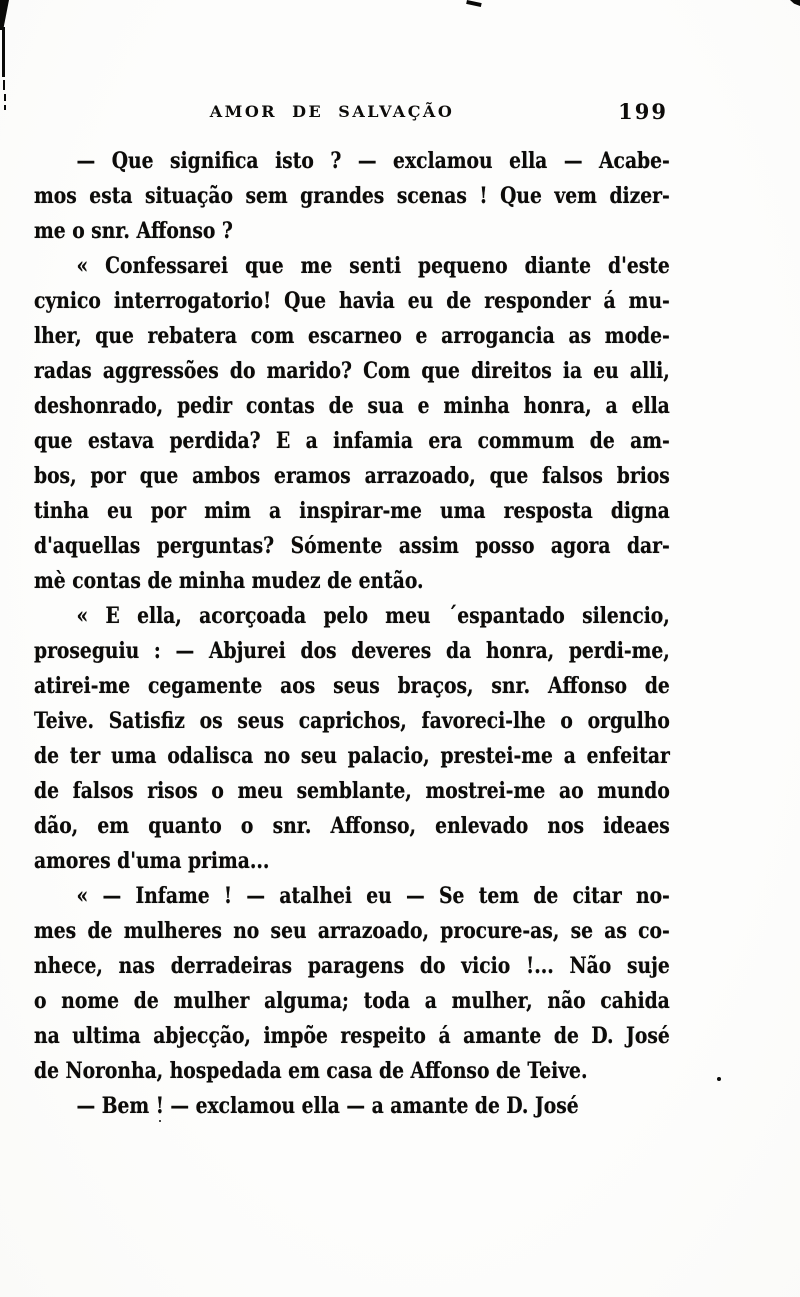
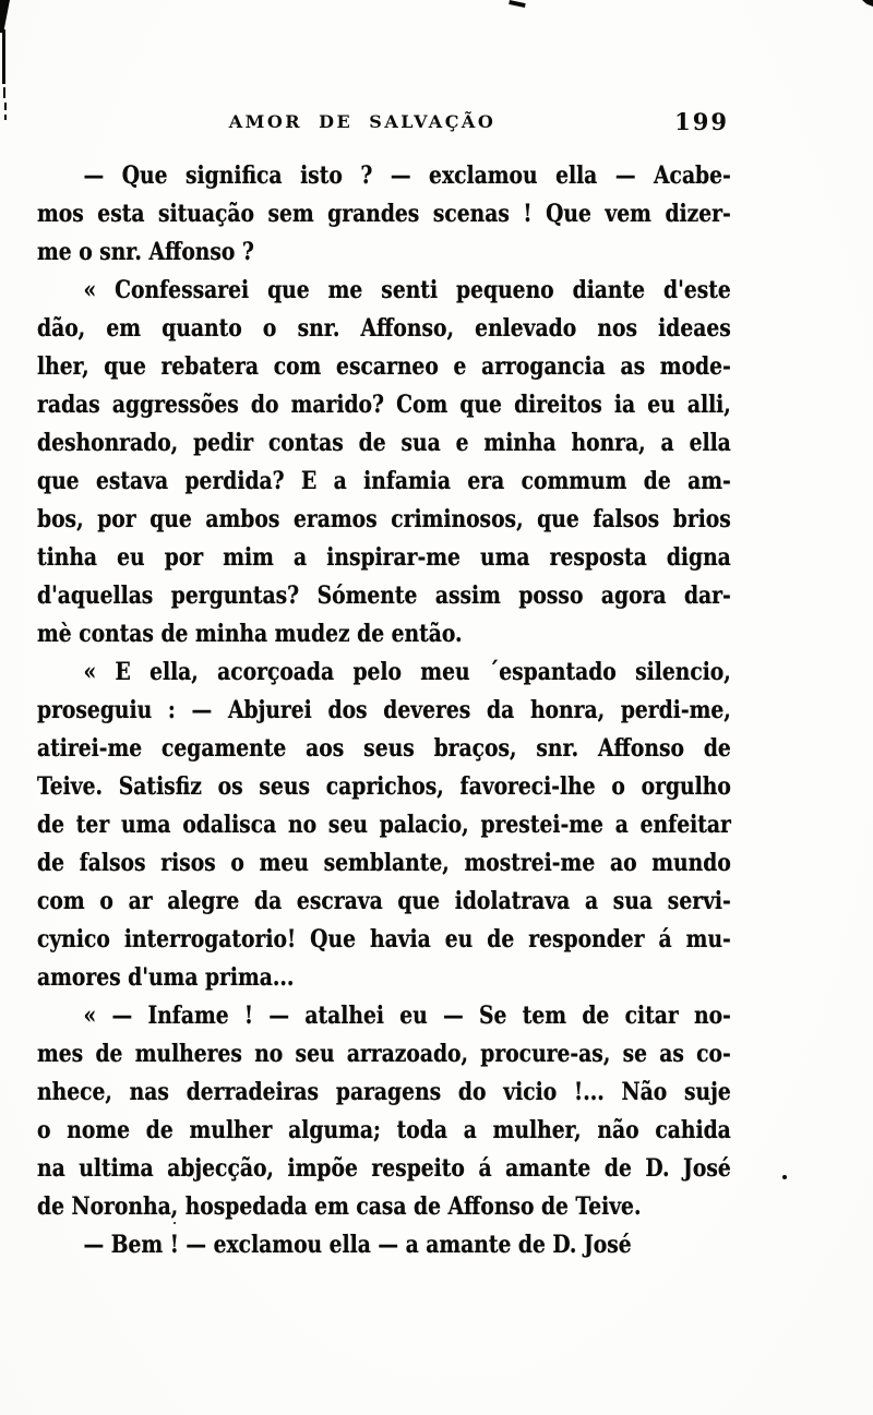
  AMOR DE SALVAÇÃO
  199
  — Que significa isto ? — exclamou ella — Acabe-
  mos esta situação sem grandes scenas ! Que vem dizer-
  me o snr. Affonso ?
  « Confessarei que me senti pequeno diante d'este
- cynico interrogatorio! Que havia eu de responder á mu-
+ dão, em quanto o snr. Affonso, enlevado nos ideaes
  lher, que rebatera com escarneo e arrogancia as mode-
  radas aggressões do marido? Com que direitos ia eu alli,
  deshonrado, pedir contas de sua e minha honra, a ella
  que estava perdida? E a infamia era commum de am-
- bos, por que ambos eramos arrazoado, que falsos brios
+ bos, por que ambos eramos criminosos, que falsos brios
  tinha eu por mim a inspirar-me uma resposta digna
  d'aquellas perguntas? Sómente assim posso agora dar-
  mè contas de minha mudez de então.
  « E ella, acorçoada pelo meu ´espantado silencio,
  proseguiu : — Abjurei dos deveres da honra, perdi-me,
  atirei-me cegamente aos seus braços, snr. Affonso de
  Teive. Satisfiz os seus caprichos, favoreci-lhe o orgulho
  de ter uma odalisca no seu palacio, prestei-me a enfeitar
  de falsos risos o meu semblante, mostrei-me ao mundo
+ com o ar alegre da escrava que idolatrava a sua servi-
- dão, em quanto o snr. Affonso, enlevado nos ideaes
+ cynico interrogatorio! Que havia eu de responder á mu-
  amores d'uma prima...
  « — Infame ! — atalhei eu — Se tem de citar no-
  mes de mulheres no seu arrazoado, procure-as, se as co-
  nhece, nas derradeiras paragens do vicio !... Não suje
  o nome de mulher alguma; toda a mulher, não cahida
  na ultima abjecção, impõe respeito á amante de D. José
  de Noronha, hospedada em casa de Affonso de Teive.
  — Bem ! — exclamou ella — a amante de D. José
